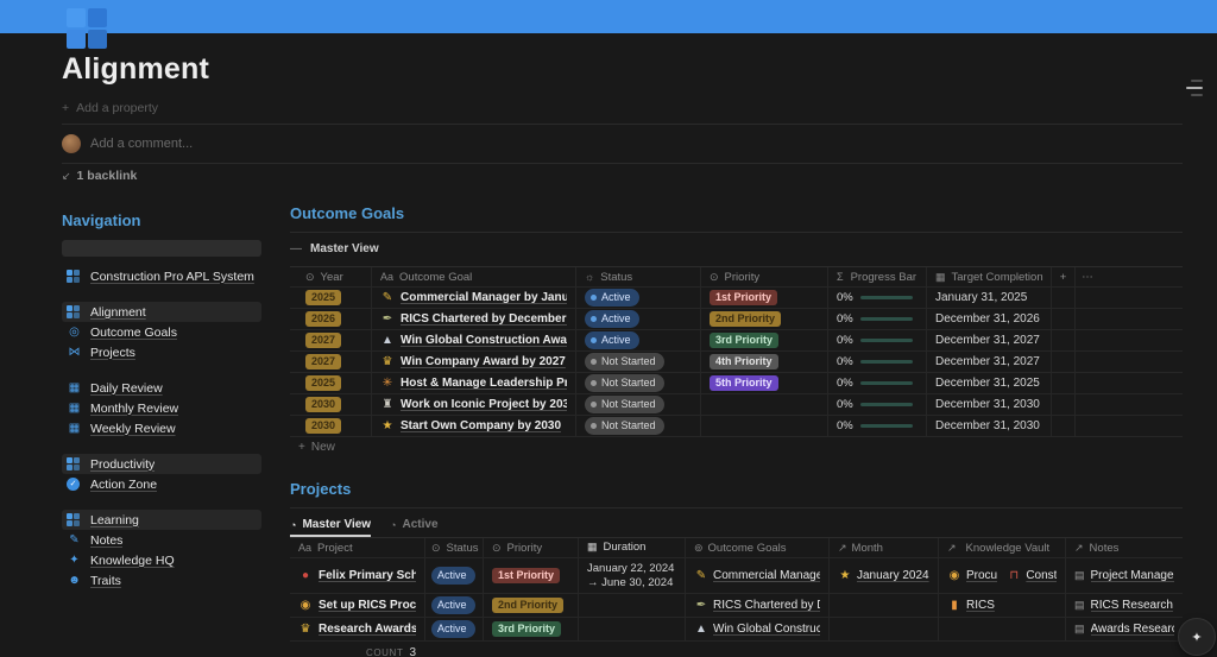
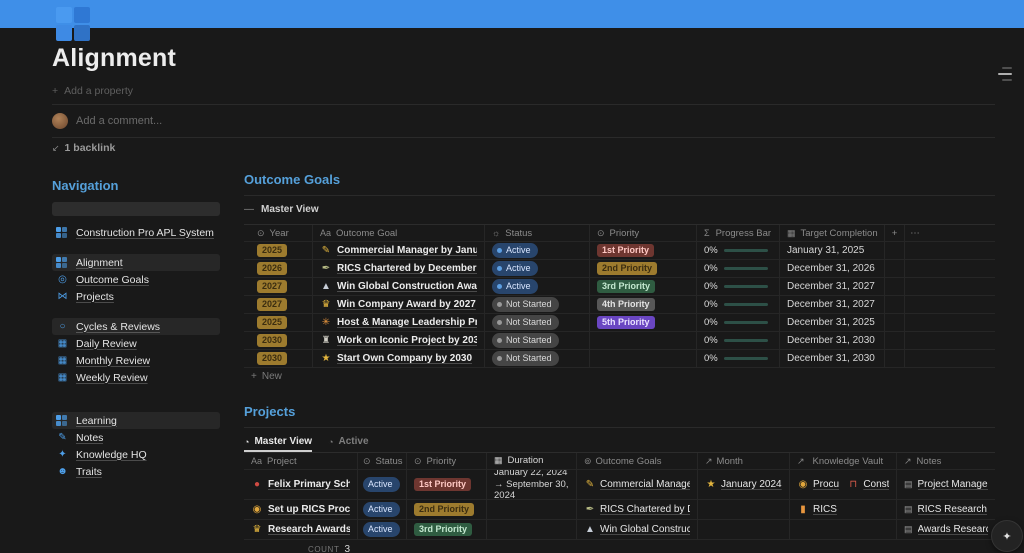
  Alignment
  +
  Add a property
  Add a comment...
  ↙
  1 backlink
  Navigation
  Construction Pro APL System
  Alignment
  ◎
  Outcome Goals
  ⋈
  Projects
+ ○
+ Cycles & Reviews
  ▦
  Daily Review
  ▦
  Monthly Review
  ▦
  Weekly Review
- Productivity
- Action Zone
  Learning
  ✎
  Notes
  ✦
  Knowledge HQ
  ☻
  Traits
  Outcome Goals
  —
  Master View
  ⊙
  Year
  Aa
  Outcome Goal
  ☼
  Status
  ⊙
  Priority
  Σ
  Progress Bar
  ▦
  Target Completion
  +
  ⋯
  2025
  ✎
  Commercial Manager by Janu
  Active
  1st Priority
  0%
  January 31, 2025
  2026
  ✒
  RICS Chartered by December
  Active
  2nd Priority
  0%
  December 31, 2026
  2027
  ▲
  Win Global Construction Awa
  Active
  3rd Priority
  0%
  December 31, 2027
  2027
  ♛
  Win Company Award by 2027
  Not Started
  4th Priority
  0%
  December 31, 2027
  2025
  ✳
  Host & Manage Leadership Pr
  Not Started
  5th Priority
  0%
  December 31, 2025
  2030
  ♜
  Work on Iconic Project by 203
  Not Started
  0%
  December 31, 2030
  2030
  ★
  Start Own Company by 2030
  Not Started
  0%
  December 31, 2030
  +
  New
  Projects
  ◔
  Master View
  ◔
  Active
  Aa
  Project
  ⊙
  Status
  ⊙
  Priority
  ▦
  Duration
  ⊚
  Outcome Goals
  ↗
  Month
  ↗
  Knowledge Vault
  ↗
  Notes
  ●
  Felix Primary Sch
  Active
  1st Priority
- January 22, 2024 → June 30, 2024
+ January 22, 2024 → September 30, 2024
  ✎
  ★
  January 2024
  ◉
  ⊓
  ▤
  Project Manage
  ◉
  Set up RICS Proc
  Active
  2nd Priority
  ✒
  ▮
  RICS
  ▤
  RICS Research
  ♛
  Research Awards
  Active
  3rd Priority
  ▲
  ▤
  Awards Resear
  COUNT
  3
  ✦
